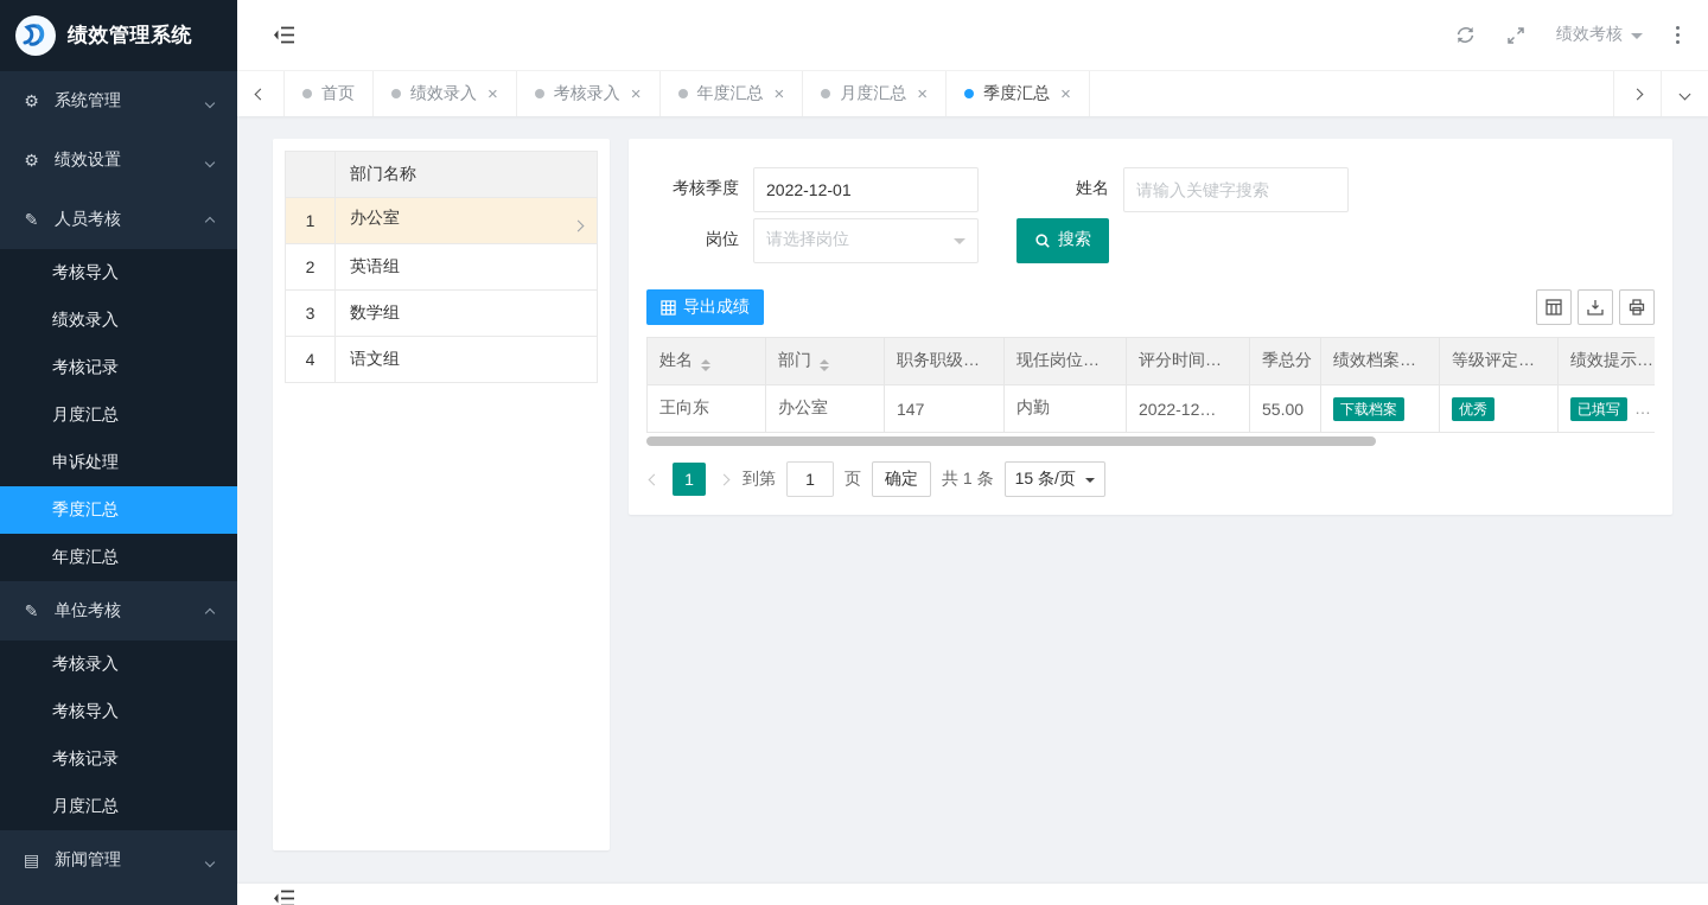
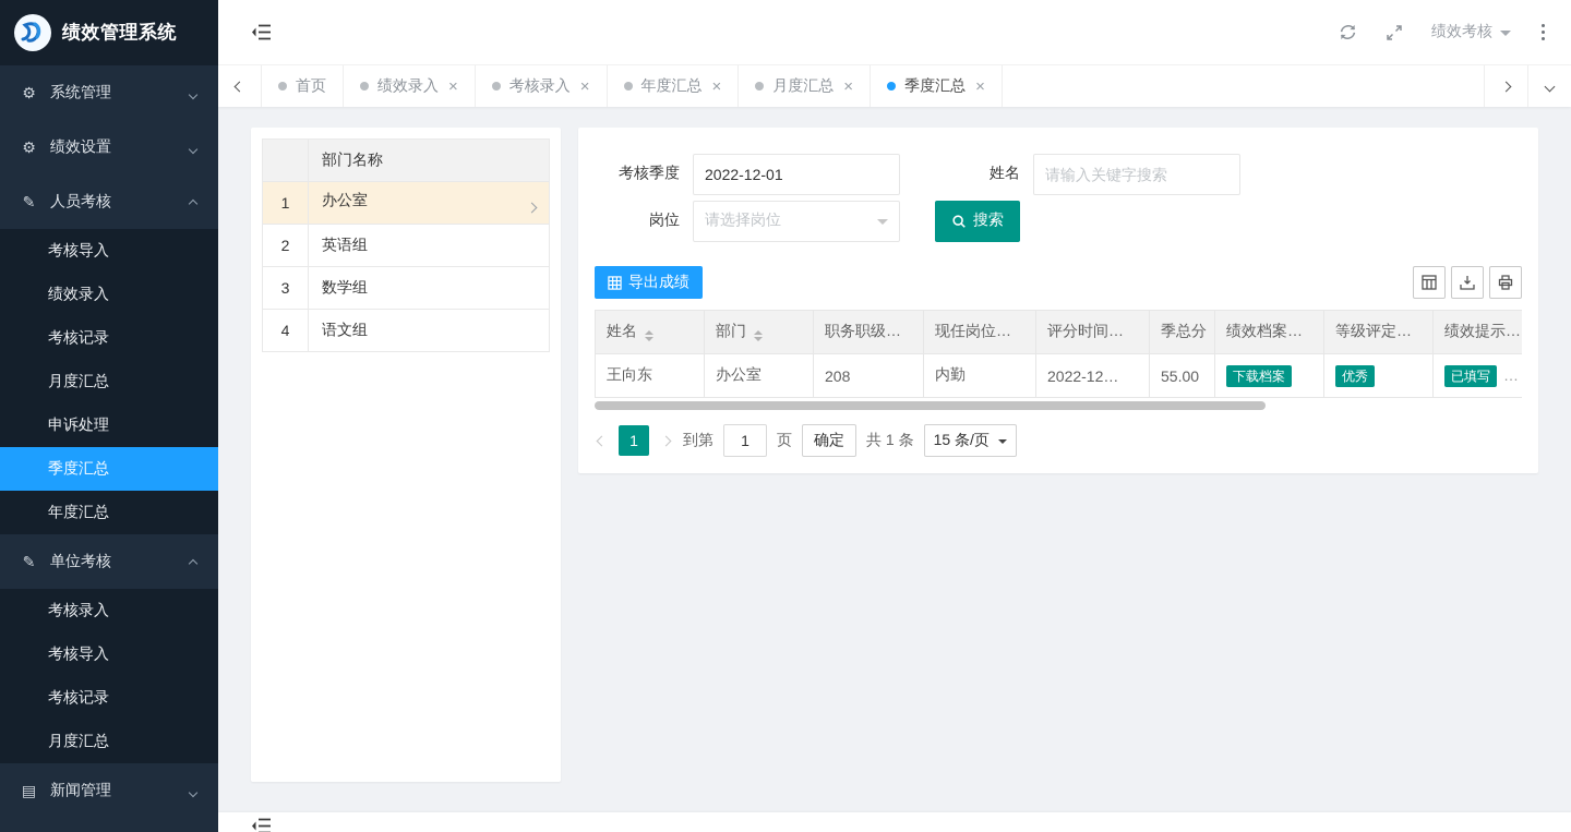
  绩效管理系统
  ⚙
  系统管理
  ⚙︎
  绩效设置
  ✎
  人员考核
  考核导入
  绩效录入
  考核记录
  月度汇总
  申诉处理
  季度汇总
  年度汇总
  ✎
  单位考核
  考核录入
  考核导入
  考核记录
  月度汇总
  ▤
  新闻管理
  绩效考核
  首页
  绩效录入
  ×
  考核录入
  ×
  年度汇总
  ×
  月度汇总
  ×
  季度汇总
  ×
  	部门名称
  1	办公室
  2	英语组
  3	数学组
  4	语文组
  考核季度
  2022-12-01
  姓名
  请输入关键字搜索
  岗位
  请选择岗位
  搜索
  导出成绩
  姓名	部门	职务职级…	现任岗位…	评分时间…	季总分	绩效档案…	等级评定…	绩效提示…
- 王向东	办公室	147	内勤	2022-12…	55.00	下载档案	优秀	已填写 …
+ 王向东	办公室	208	内勤	2022-12…	55.00	下载档案	优秀	已填写 …
  1
  到第
  1
  页
  确定
  共 1 条
  15 条/页
